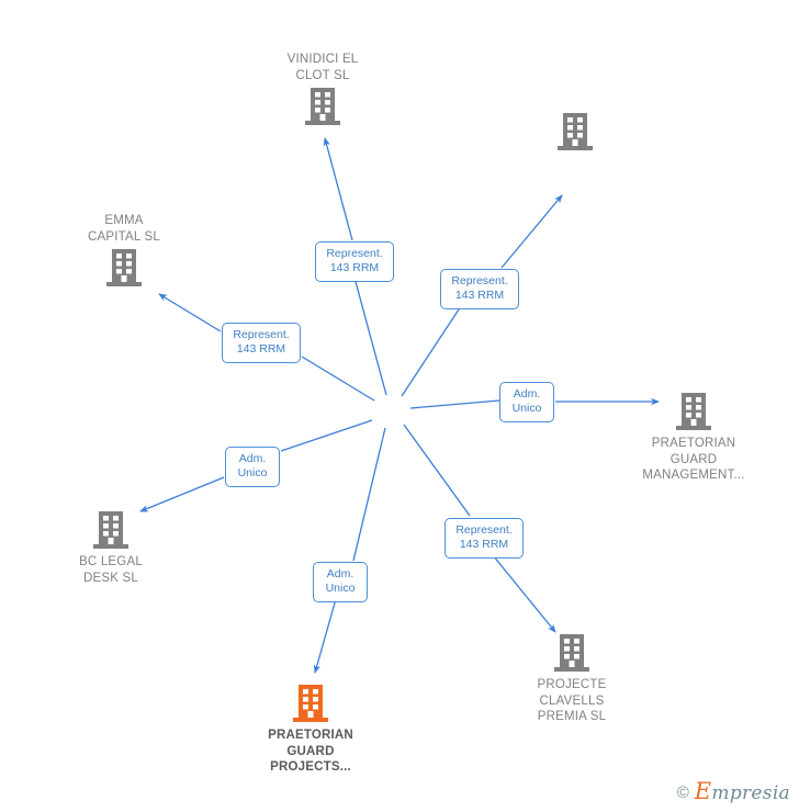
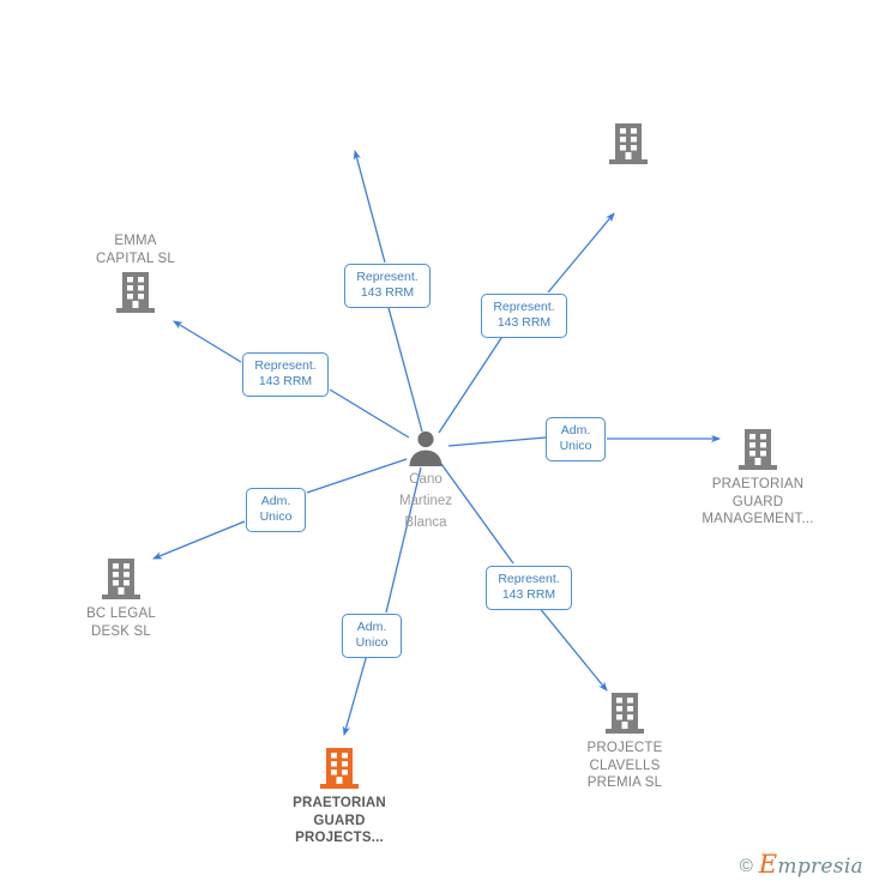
  Represent.
  143 RRM
  Represent.
  143 RRM
  Represent.
  143 RRM
  Adm.
  Unico
  Adm.
  Unico
  Represent.
  143 RRM
  Adm.
  Unico
- VINIDICI EL
- CLOT SL
  EMMA
  CAPITAL SL
  PRAETORIAN
  GUARD
  MANAGEMENT...
  BC LEGAL
  DESK SL
  PROJECTE
  CLAVELLS
  PREMIA SL
  PRAETORIAN
  GUARD
  PROJECTS...
+ Cano
+ Martinez
+ Blanca
  ©
  Empresia
